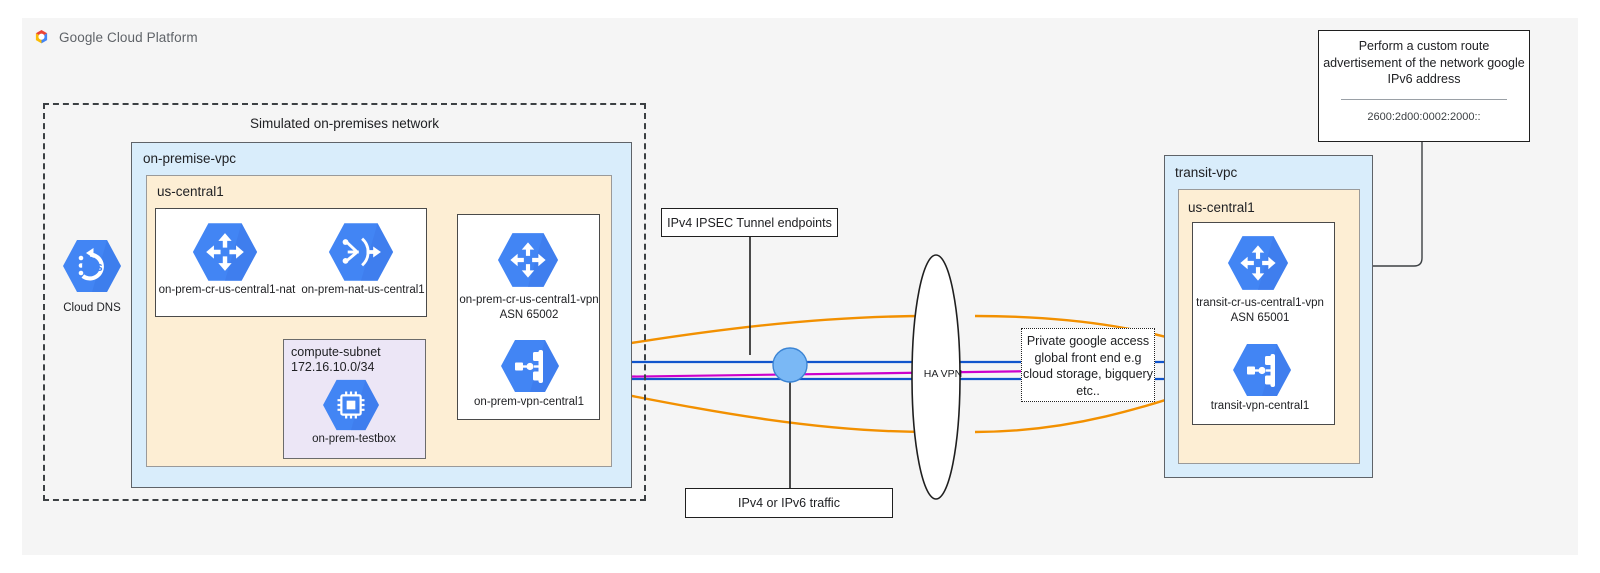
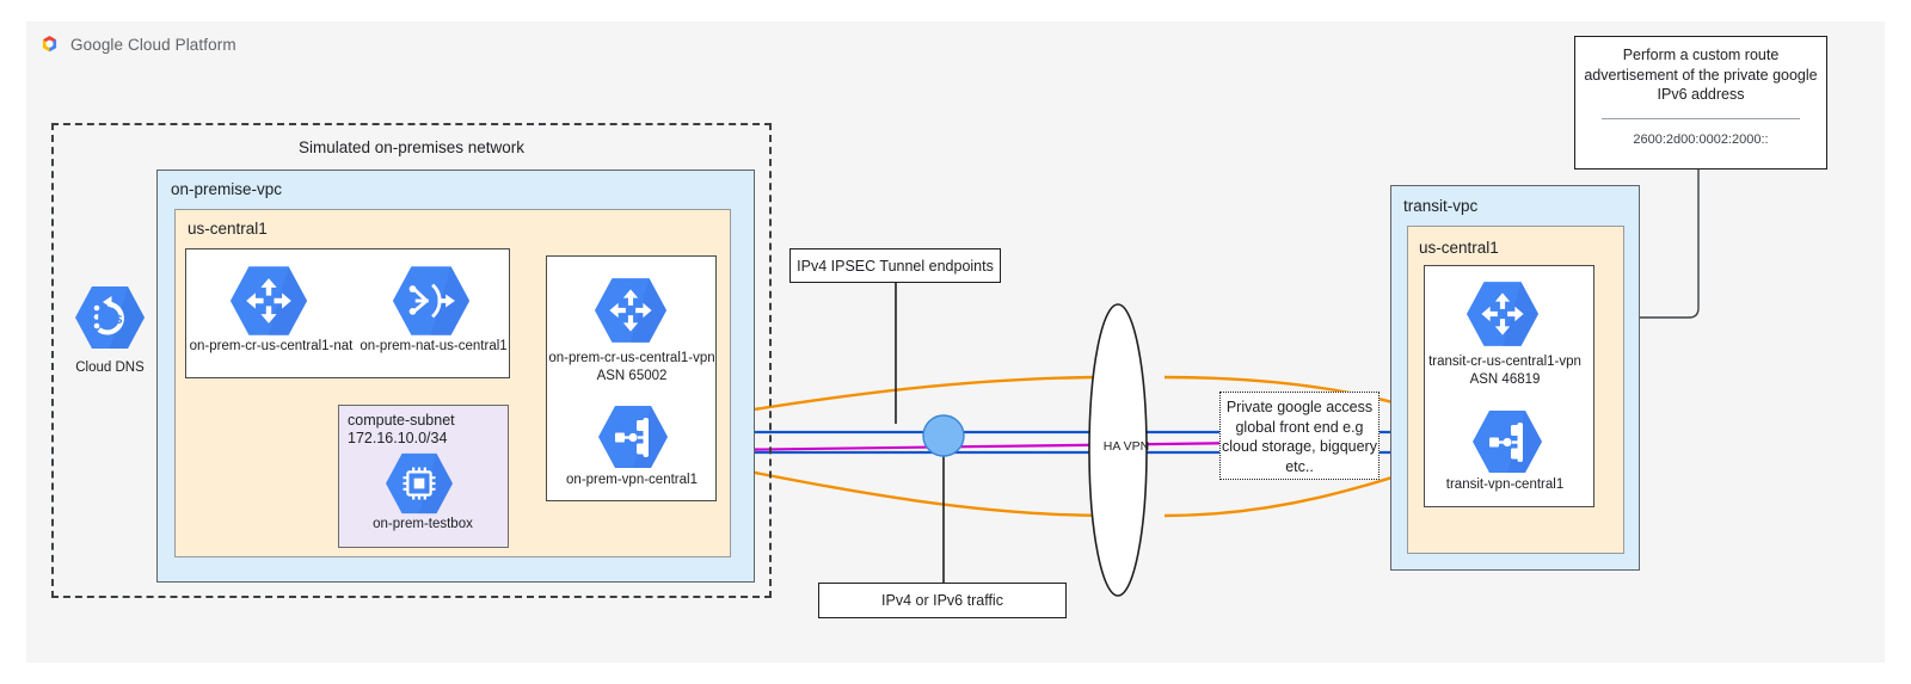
  Google Cloud Platform
  Simulated on-premises network
  DNS
  Cloud DNS
  on-premise-vpc
  us-central1
  on-prem-cr-us-central1-nat
  on-prem-nat-us-central1
  compute-subnet
  172.16.10.0/34
  on-prem-testbox
  on-prem-cr-us-central1-vpn
  ASN 65002
  on-prem-vpn-central1
  IPv4 IPSEC Tunnel endpoints
  IPv4 or IPv6 traffic
  HA VPN
  Private google access
  global front end e.g
  cloud storage, bigquery
  etc..
  transit-vpc
  us-central1
  transit-cr-us-central1-vpn
- ASN 65001
+ ASN 46819
  transit-vpn-central1
  Perform a custom route
- advertisement of the network google
+ advertisement of the private google
  IPv6 address
  2600:2d00:0002:2000::
